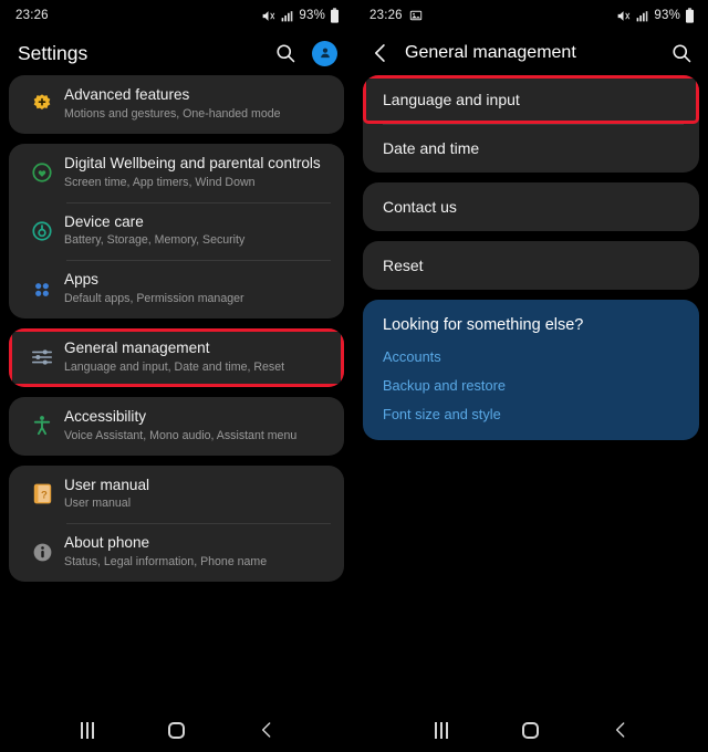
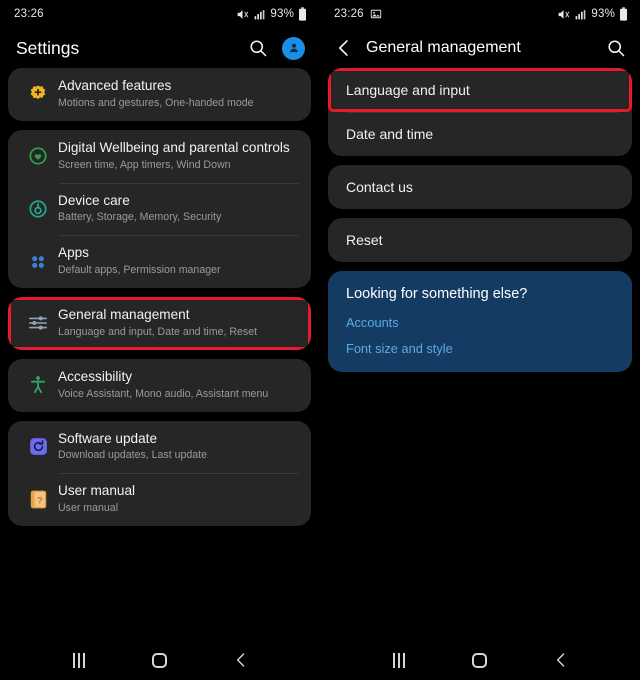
  23:26
  93%
  Settings
  Advanced features
  Motions and gestures, One-handed mode
  Digital Wellbeing and parental controls
  Screen time, App timers, Wind Down
  Device care
  Battery, Storage, Memory, Security
  Apps
  Default apps, Permission manager
  General management
  Language and input, Date and time, Reset
  Accessibility
  Voice Assistant, Mono audio, Assistant menu
+ Software update
+ Download updates, Last update
  ?
  User manual
  User manual
- About phone
- Status, Legal information, Phone name
  23:26
  93%
  General management
  Language and input
  Date and time
  Contact us
  Reset
  Looking for something else?
  Accounts
- Backup and restore
  Font size and style
